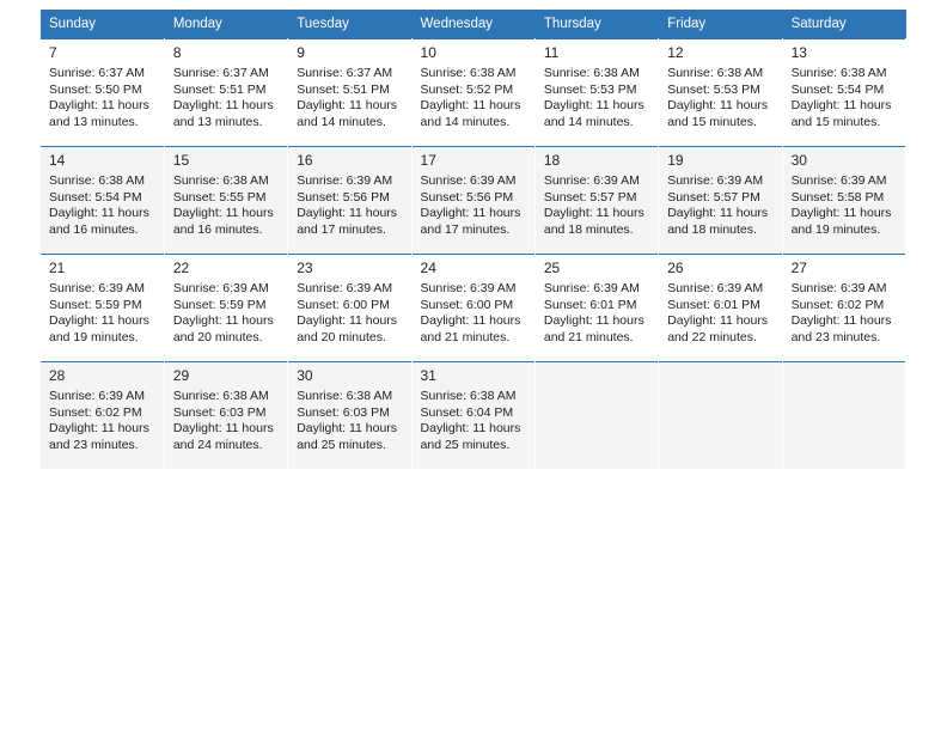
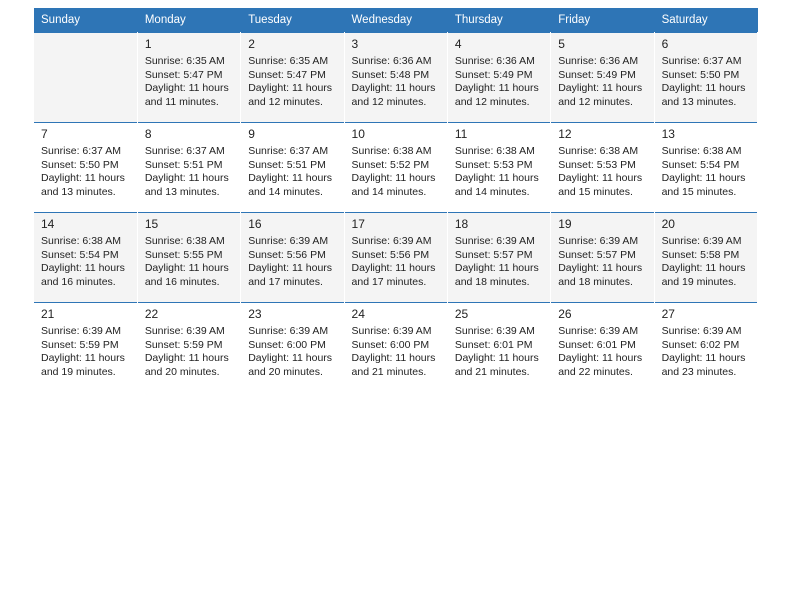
  Sunday	Monday	Tuesday	Wednesday	Thursday	Friday	Saturday
+ 	1Sunrise: 6:35 AMSunset: 5:47 PMDaylight: 11 hoursand 11 minutes.	2Sunrise: 6:35 AMSunset: 5:47 PMDaylight: 11 hoursand 12 minutes.	3Sunrise: 6:36 AMSunset: 5:48 PMDaylight: 11 hoursand 12 minutes.	4Sunrise: 6:36 AMSunset: 5:49 PMDaylight: 11 hoursand 12 minutes.	5Sunrise: 6:36 AMSunset: 5:49 PMDaylight: 11 hoursand 12 minutes.	6Sunrise: 6:37 AMSunset: 5:50 PMDaylight: 11 hoursand 13 minutes.
  7Sunrise: 6:37 AMSunset: 5:50 PMDaylight: 11 hoursand 13 minutes.	8Sunrise: 6:37 AMSunset: 5:51 PMDaylight: 11 hoursand 13 minutes.	9Sunrise: 6:37 AMSunset: 5:51 PMDaylight: 11 hoursand 14 minutes.	10Sunrise: 6:38 AMSunset: 5:52 PMDaylight: 11 hoursand 14 minutes.	11Sunrise: 6:38 AMSunset: 5:53 PMDaylight: 11 hoursand 14 minutes.	12Sunrise: 6:38 AMSunset: 5:53 PMDaylight: 11 hoursand 15 minutes.	13Sunrise: 6:38 AMSunset: 5:54 PMDaylight: 11 hoursand 15 minutes.
- 14Sunrise: 6:38 AMSunset: 5:54 PMDaylight: 11 hoursand 16 minutes.	15Sunrise: 6:38 AMSunset: 5:55 PMDaylight: 11 hoursand 16 minutes.	16Sunrise: 6:39 AMSunset: 5:56 PMDaylight: 11 hoursand 17 minutes.	17Sunrise: 6:39 AMSunset: 5:56 PMDaylight: 11 hoursand 17 minutes.	18Sunrise: 6:39 AMSunset: 5:57 PMDaylight: 11 hoursand 18 minutes.	19Sunrise: 6:39 AMSunset: 5:57 PMDaylight: 11 hoursand 18 minutes.	30Sunrise: 6:39 AMSunset: 5:58 PMDaylight: 11 hoursand 19 minutes.
+ 14Sunrise: 6:38 AMSunset: 5:54 PMDaylight: 11 hoursand 16 minutes.	15Sunrise: 6:38 AMSunset: 5:55 PMDaylight: 11 hoursand 16 minutes.	16Sunrise: 6:39 AMSunset: 5:56 PMDaylight: 11 hoursand 17 minutes.	17Sunrise: 6:39 AMSunset: 5:56 PMDaylight: 11 hoursand 17 minutes.	18Sunrise: 6:39 AMSunset: 5:57 PMDaylight: 11 hoursand 18 minutes.	19Sunrise: 6:39 AMSunset: 5:57 PMDaylight: 11 hoursand 18 minutes.	20Sunrise: 6:39 AMSunset: 5:58 PMDaylight: 11 hoursand 19 minutes.
  21Sunrise: 6:39 AMSunset: 5:59 PMDaylight: 11 hoursand 19 minutes.	22Sunrise: 6:39 AMSunset: 5:59 PMDaylight: 11 hoursand 20 minutes.	23Sunrise: 6:39 AMSunset: 6:00 PMDaylight: 11 hoursand 20 minutes.	24Sunrise: 6:39 AMSunset: 6:00 PMDaylight: 11 hoursand 21 minutes.	25Sunrise: 6:39 AMSunset: 6:01 PMDaylight: 11 hoursand 21 minutes.	26Sunrise: 6:39 AMSunset: 6:01 PMDaylight: 11 hoursand 22 minutes.	27Sunrise: 6:39 AMSunset: 6:02 PMDaylight: 11 hoursand 23 minutes.
- 28Sunrise: 6:39 AMSunset: 6:02 PMDaylight: 11 hoursand 23 minutes.	29Sunrise: 6:38 AMSunset: 6:03 PMDaylight: 11 hoursand 24 minutes.	30Sunrise: 6:38 AMSunset: 6:03 PMDaylight: 11 hoursand 25 minutes.	31Sunrise: 6:38 AMSunset: 6:04 PMDaylight: 11 hoursand 25 minutes.
